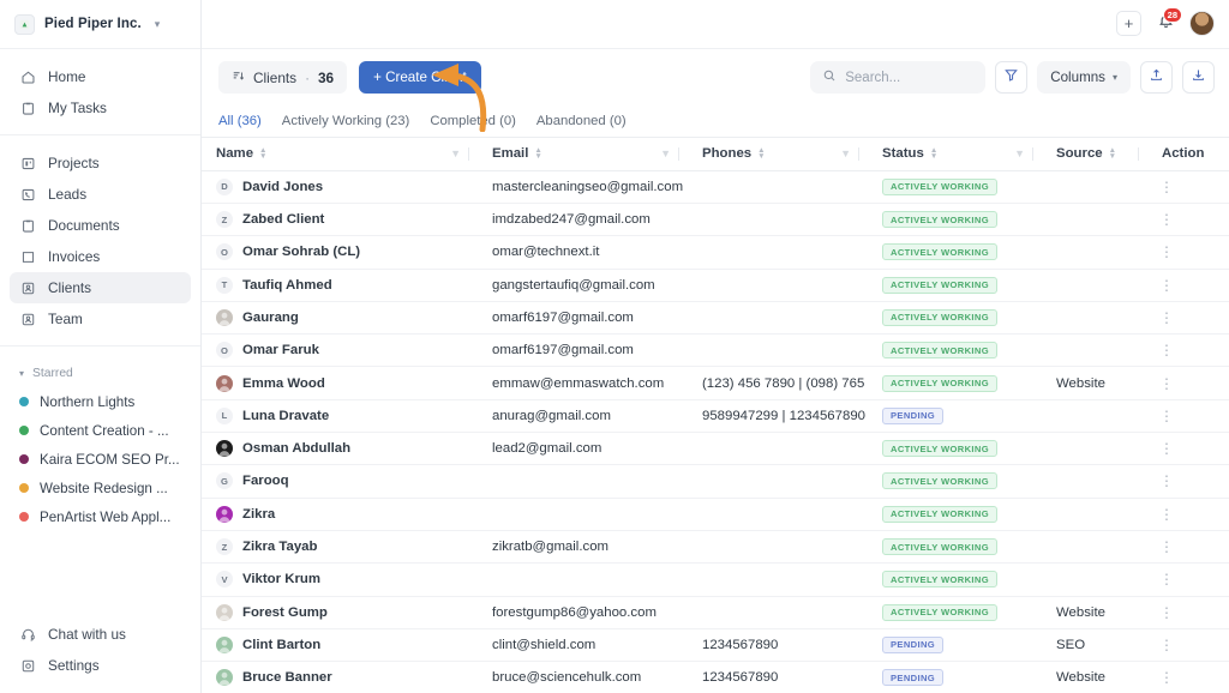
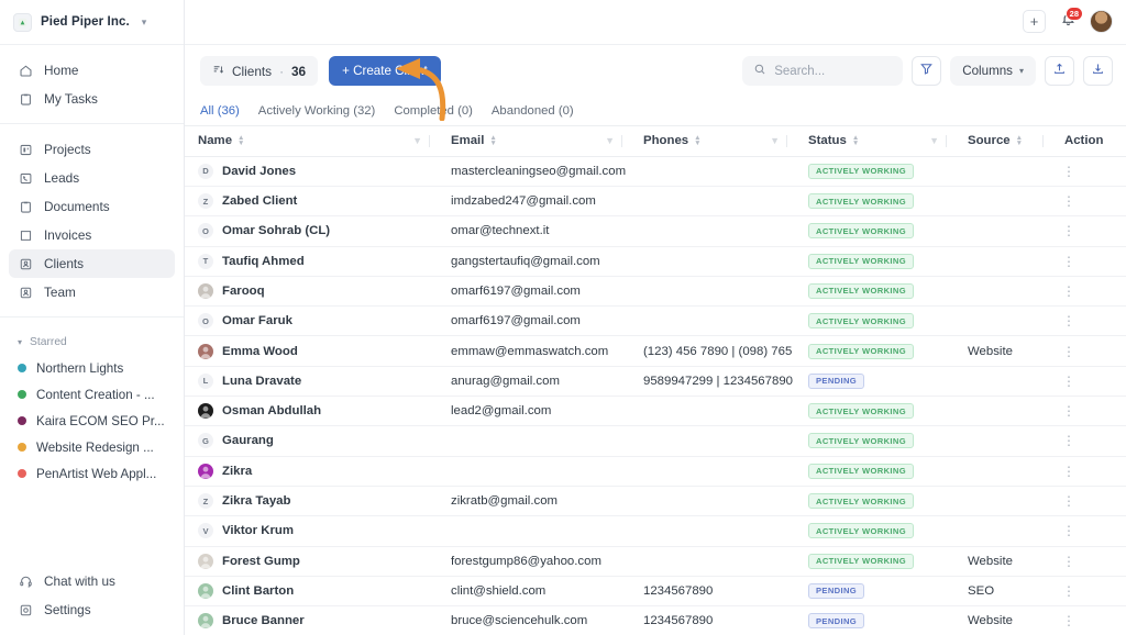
  Pied Piper Inc.
  ▾
  Home
  My Tasks
  Projects
  Leads
  Documents
  Invoices
  Clients
  Team
  ▾
  Starred
  Northern Lights
  Content Creation - ...
  Kaira ECOM SEO Pr...
  Website Redesign ...
  PenArtist Web Appl...
  Chat with us
  Settings
  +
  28
  Clients
  ·
  36
  Search...
  Columns
  ▾
  All (36)
- Actively Working (23)
+ Actively Working (32)
  Completd (0)
  Abandoned (0)
  Name ▼	Email ▼	Phones ▼	Status ▼	Source	Action
  D David Jones	mastercleaningseo@gmail.com		ACTIVELY WORKING		⋮
  Z Zabed Client	imdzabed247@gmail.com		ACTIVELY WORKING		⋮
  O Omar Sohrab (CL)	omar@technext.it		ACTIVELY WORKING		⋮
  T Taufiq Ahmed	gangstertaufiq@gmail.com		ACTIVELY WORKING		⋮
- Gaurang	omarf6197@gmail.com		ACTIVELY WORKING		⋮
+ Farooq	omarf6197@gmail.com		ACTIVELY WORKING		⋮
  O Omar Faruk	omarf6197@gmail.com		ACTIVELY WORKING		⋮
  Emma Wood	emmaw@emmaswatch.com	(123) 456 7890 | (098) 765	ACTIVELY WORKING	Website	⋮
  L Luna Dravate	anurag@gmail.com	9589947299 | 1234567890	PENDING		⋮
  Osman Abdullah	lead2@gmail.com		ACTIVELY WORKING		⋮
- G Farooq			ACTIVELY WORKING		⋮
+ G Gaurang			ACTIVELY WORKING		⋮
  Zikra			ACTIVELY WORKING		⋮
  Z Zikra Tayab	zikratb@gmail.com		ACTIVELY WORKING		⋮
  V Viktor Krum			ACTIVELY WORKING		⋮
  Forest Gump	forestgump86@yahoo.com		ACTIVELY WORKING	Website	⋮
  Clint Barton	clint@shield.com	1234567890	PENDING	SEO	⋮
  Bruce Banner	bruce@sciencehulk.com	1234567890	PENDING	Website	⋮
